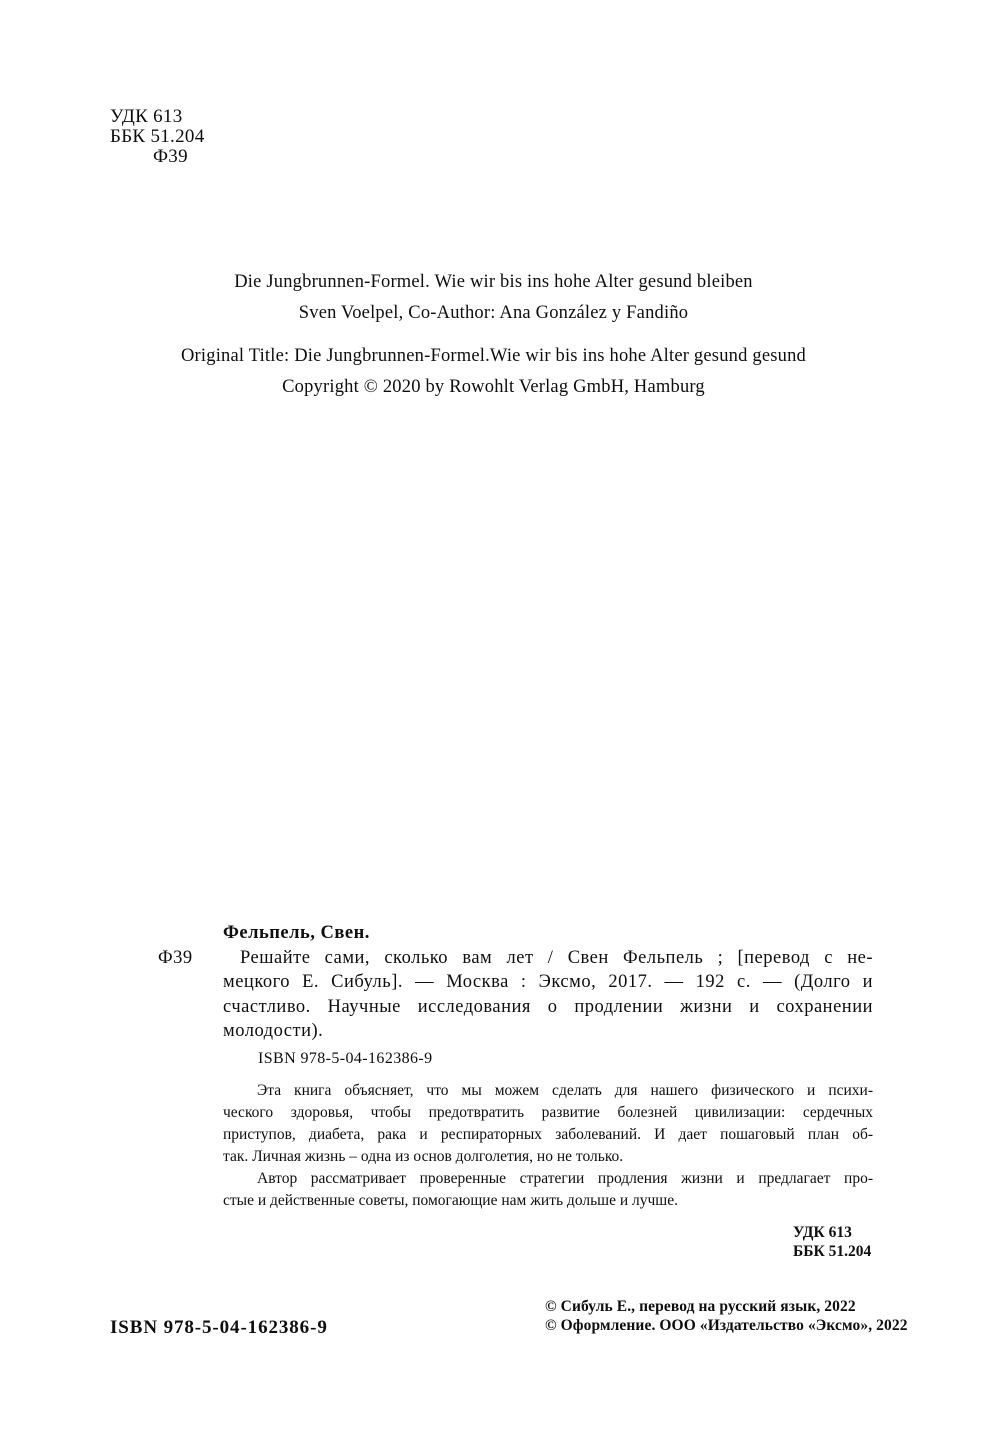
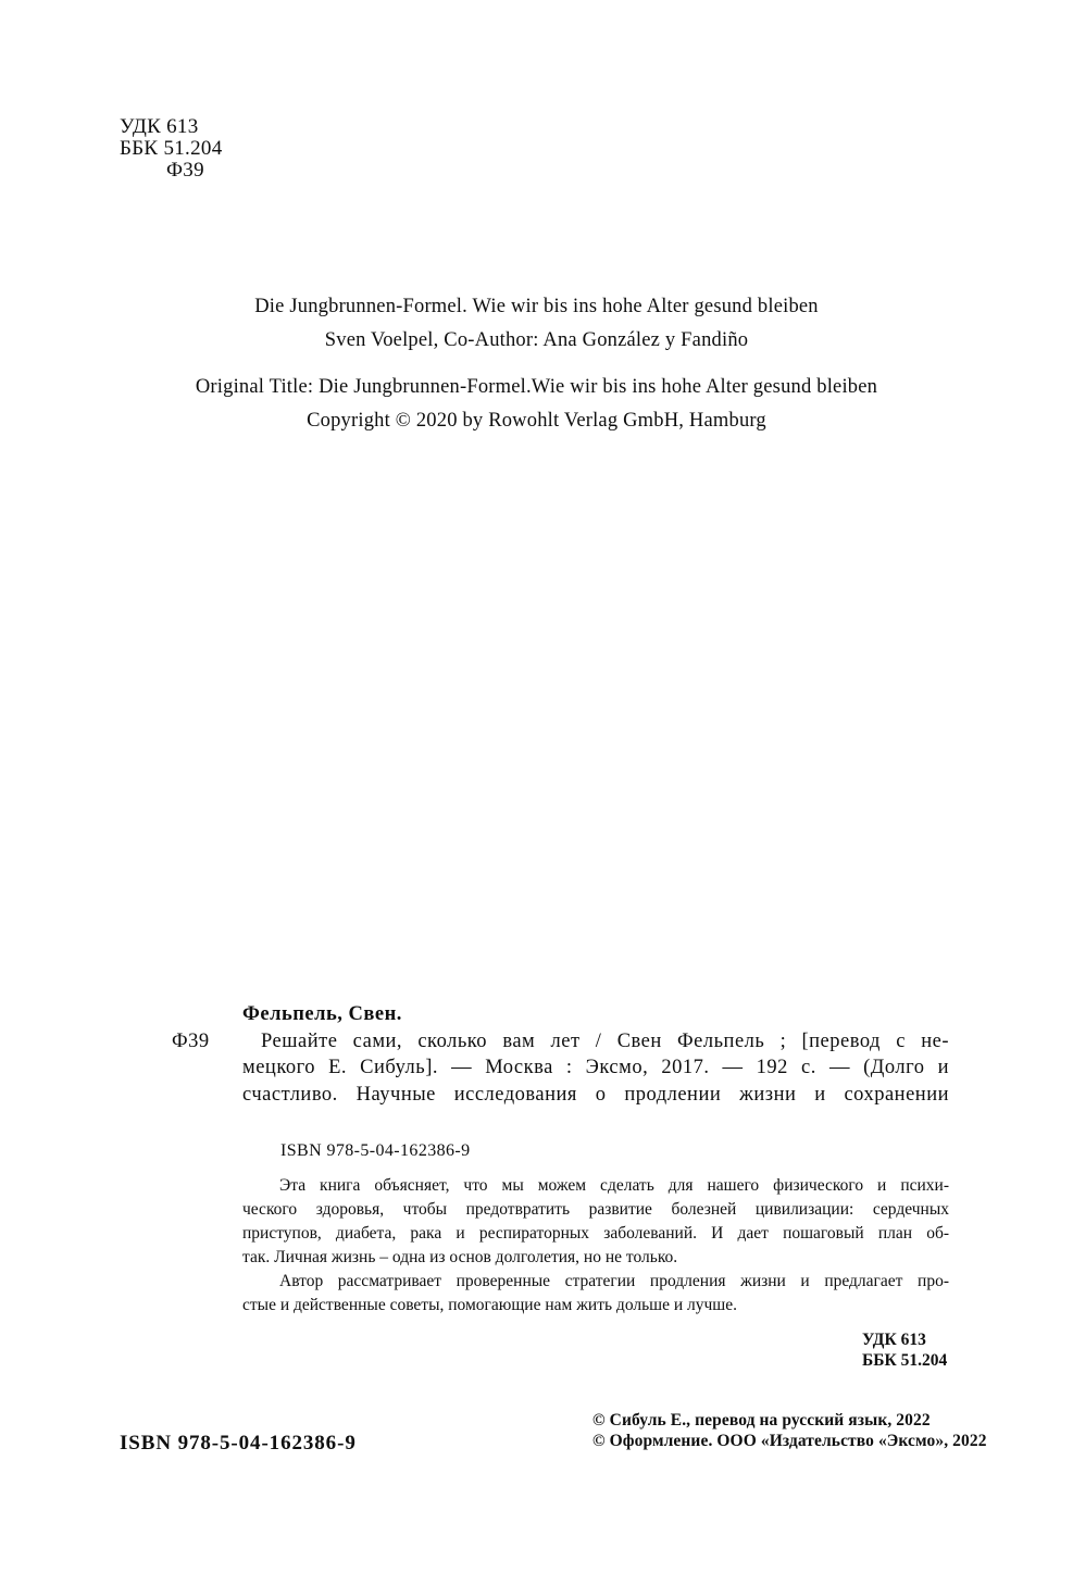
  УДК 613
  ББК 51.204
  Ф39
  Die Jungbrunnen-Formel. Wie wir bis ins hohe Alter gesund bleiben
  Sven Voelpel, Co-Author: Ana González y Fandiño
- Original Title: Die Jungbrunnen-Formel.Wie wir bis ins hohe Alter gesund gesund
+ Original Title: Die Jungbrunnen-Formel.Wie wir bis ins hohe Alter gesund bleiben
  Copyright © 2020 by Rowohlt Verlag GmbH, Hamburg
  Ф39
  Фельпель, Свен.
  Решайте сами, сколько вам лет / Свен Фельпель ; [перевод с не-
  мецкого Е. Сибуль]. — Москва : Эксмо, 2017. — 192 с. — (Долго и
  счастливо. Научные исследования о продлении жизни и сохранении
- молодости).
  ISBN 978-5-04-162386-9
  Эта книга объясняет, что мы можем сделать для нашего физического и психи-
  ческого здоровья, чтобы предотвратить развитие болезней цивилизации: сердечных
  приступов, диабета, рака и респираторных заболеваний. И дает пошаговый план об-
  так. Личная жизнь – одна из основ долголетия, но не только.
  Автор рассматривает проверенные стратегии продления жизни и предлагает про-
  стые и действенные советы, помогающие нам жить дольше и лучше.
  УДК 613
  ББК 51.204
  ISBN 978-5-04-162386-9
  © Сибуль Е., перевод на русский язык, 2022
  © Оформление. ООО «Издательство «Эксмо», 2022
